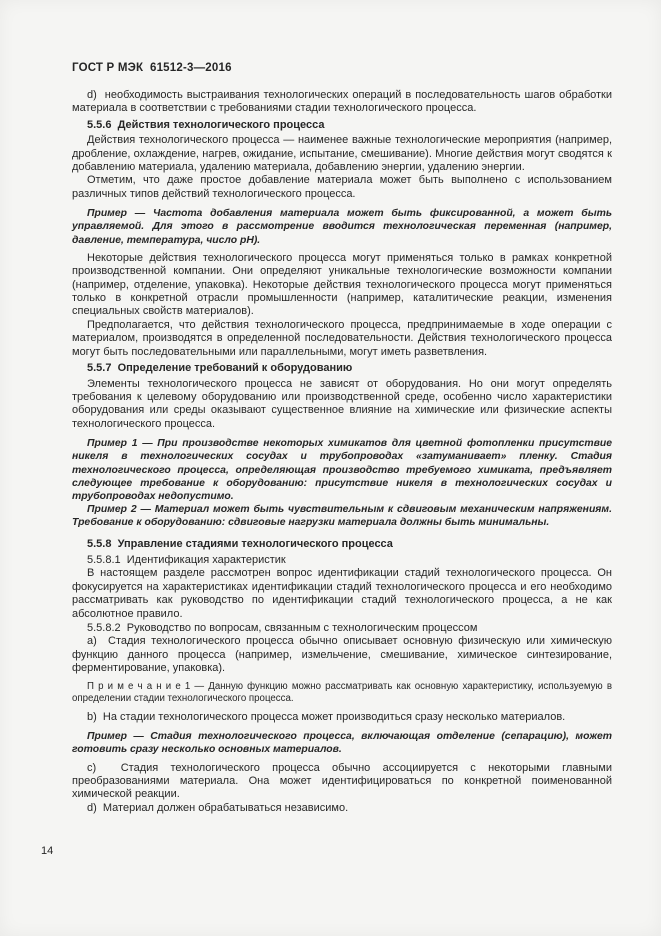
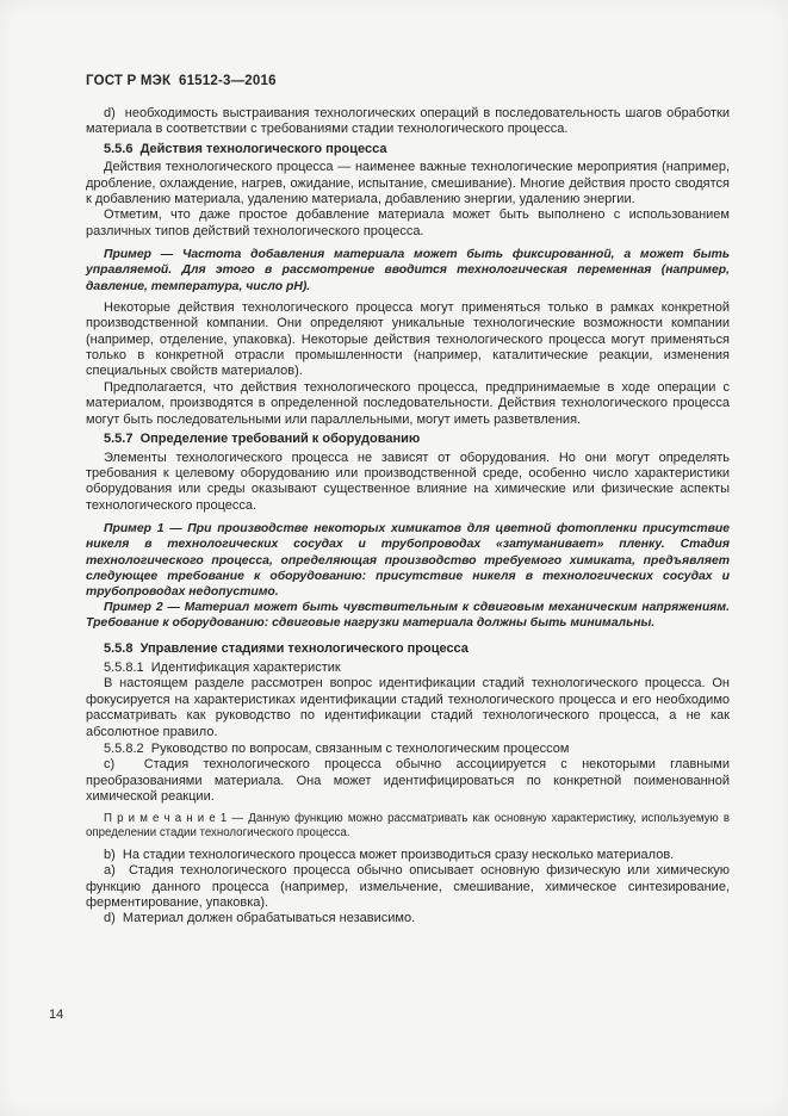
  ГОСТ Р МЭК 61512-3—2016
  d) необходимость выстраивания технологических операций в последовательность шагов обработки материала в соответствии с требованиями стадии технологического процесса.
  5.5.6 Действия технологического процесса
- Действия технологического процесса — наименее важные технологические мероприятия (например, дробление, охлаждение, нагрев, ожидание, испытание, смешивание). Многие действия могут сводятся к добавлению материала, удалению материала, добавлению энергии, удалению энергии.
+ Действия технологического процесса — наименее важные технологические мероприятия (например, дробление, охлаждение, нагрев, ожидание, испытание, смешивание). Многие действия просто сводятся к добавлению материала, удалению материала, добавлению энергии, удалению энергии.
  Отметим, что даже простое добавление материала может быть выполнено с использованием различных типов действий технологического процесса.
  Пример — Частота добавления материала может быть фиксированной, а может быть управляемой. Для этого в рассмотрение вводится технологическая переменная (например, давление, температура, число pH).
  Некоторые действия технологического процесса могут применяться только в рамках конкретной производственной компании. Они определяют уникальные технологические возможности компании (например, отделение, упаковка). Некоторые действия технологического процесса могут применяться только в конкретной отрасли промышленности (например, каталитические реакции, изменения специальных свойств материалов).
  Предполагается, что действия технологического процесса, предпринимаемые в ходе операции с материалом, производятся в определенной последовательности. Действия технологического процесса могут быть последовательными или параллельными, могут иметь разветвления.
  5.5.7 Определение требований к оборудованию
  Элементы технологического процесса не зависят от оборудования. Но они могут определять требования к целевому оборудованию или производственной среде, особенно число характеристики оборудования или среды оказывают существенное влияние на химические или физические аспекты технологического процесса.
  Пример 1 — При производстве некоторых химикатов для цветной фотопленки присутствие никеля в технологических сосудах и трубопроводах «затуманивает» пленку. Стадия технологического процесса, определяющая производство требуемого химиката, предъявляет следующее требование к оборудованию: присутствие никеля в технологических сосудах и трубопроводах недопустимо.
  Пример 2 — Материал может быть чувствительным к сдвиговым механическим напряжениям. Требование к оборудованию: сдвиговые нагрузки материала должны быть минимальны.
  5.5.8 Управление стадиями технологического процесса
  5.5.8.1 Идентификация характеристик
  В настоящем разделе рассмотрен вопрос идентификации стадий технологического процесса. Он фокусируется на характеристиках идентификации стадий технологического процесса и его необходимо рассматривать как руководство по идентификации стадий технологического процесса, а не как абсолютное правило.
  5.5.8.2 Руководство по вопросам, связанным с технологическим процессом
- a) Стадия технологического процесса обычно описывает основную физическую или химическую функцию данного процесса (например, измельчение, смешивание, химическое синтезирование, ферментирование, упаковка).
+ c) Стадия технологического процесса обычно ассоциируется с некоторыми главными преобразованиями материала. Она может идентифицироваться по конкретной поименованной химической реакции.
  П р и м е ч а н и е 1 — Данную функцию можно рассматривать как основную характеристику, используемую в определении стадии технологического процесса.
  b) На стадии технологического процесса может производиться сразу несколько материалов.
- Пример — Стадия технологического процесса, включающая отделение (сепарацию), может готовить сразу несколько основных материалов.
- c) Стадия технологического процесса обычно ассоциируется с некоторыми главными преобразованиями материала. Она может идентифицироваться по конкретной поименованной химической реакции.
+ a) Стадия технологического процесса обычно описывает основную физическую или химическую функцию данного процесса (например, измельчение, смешивание, химическое синтезирование, ферментирование, упаковка).
  d) Материал должен обрабатываться независимо.
  14
